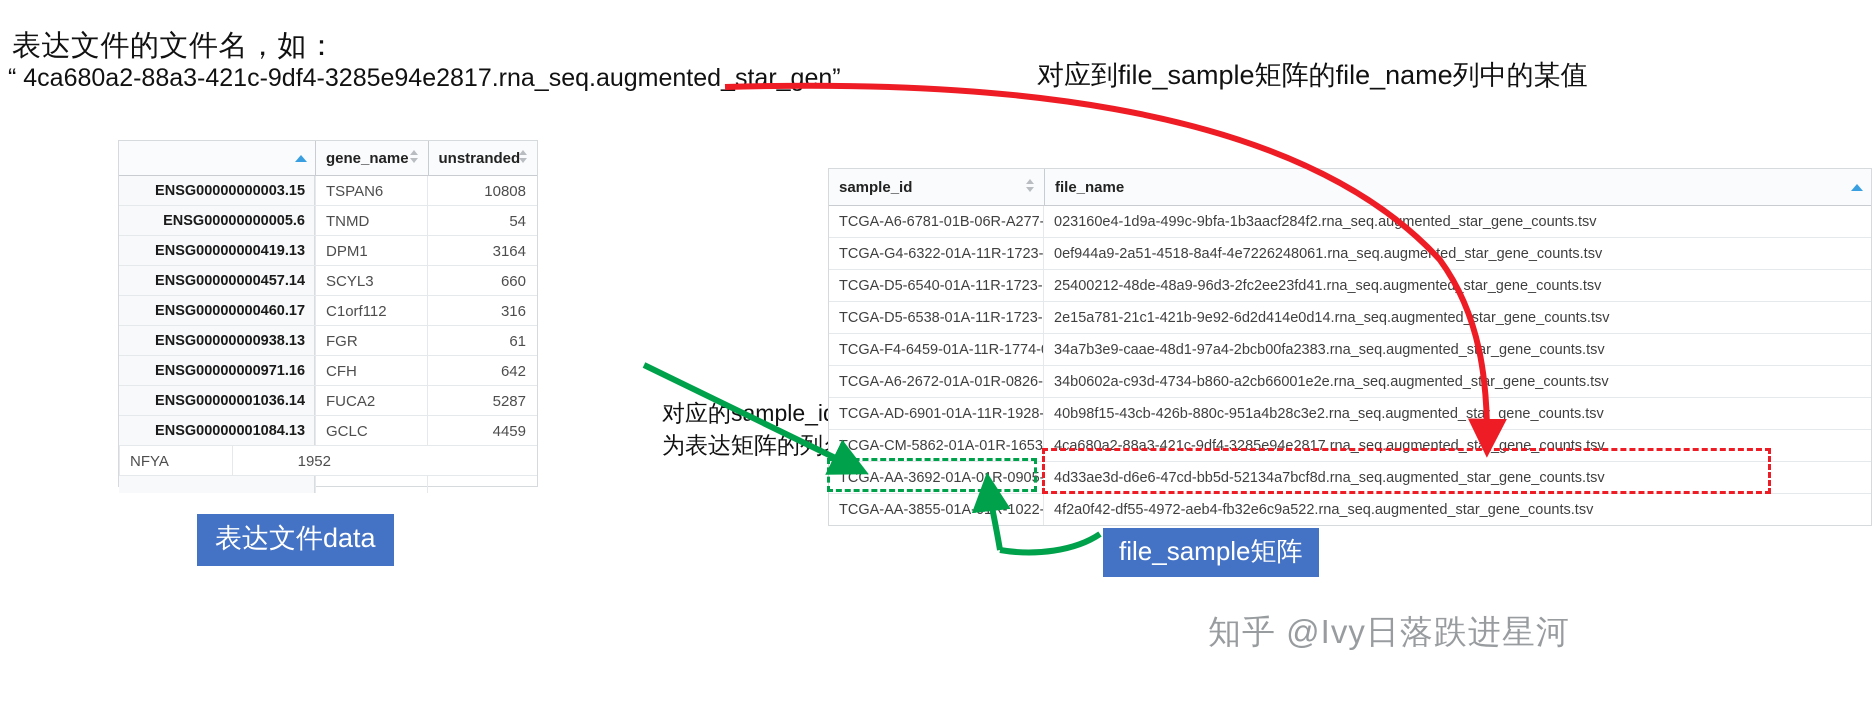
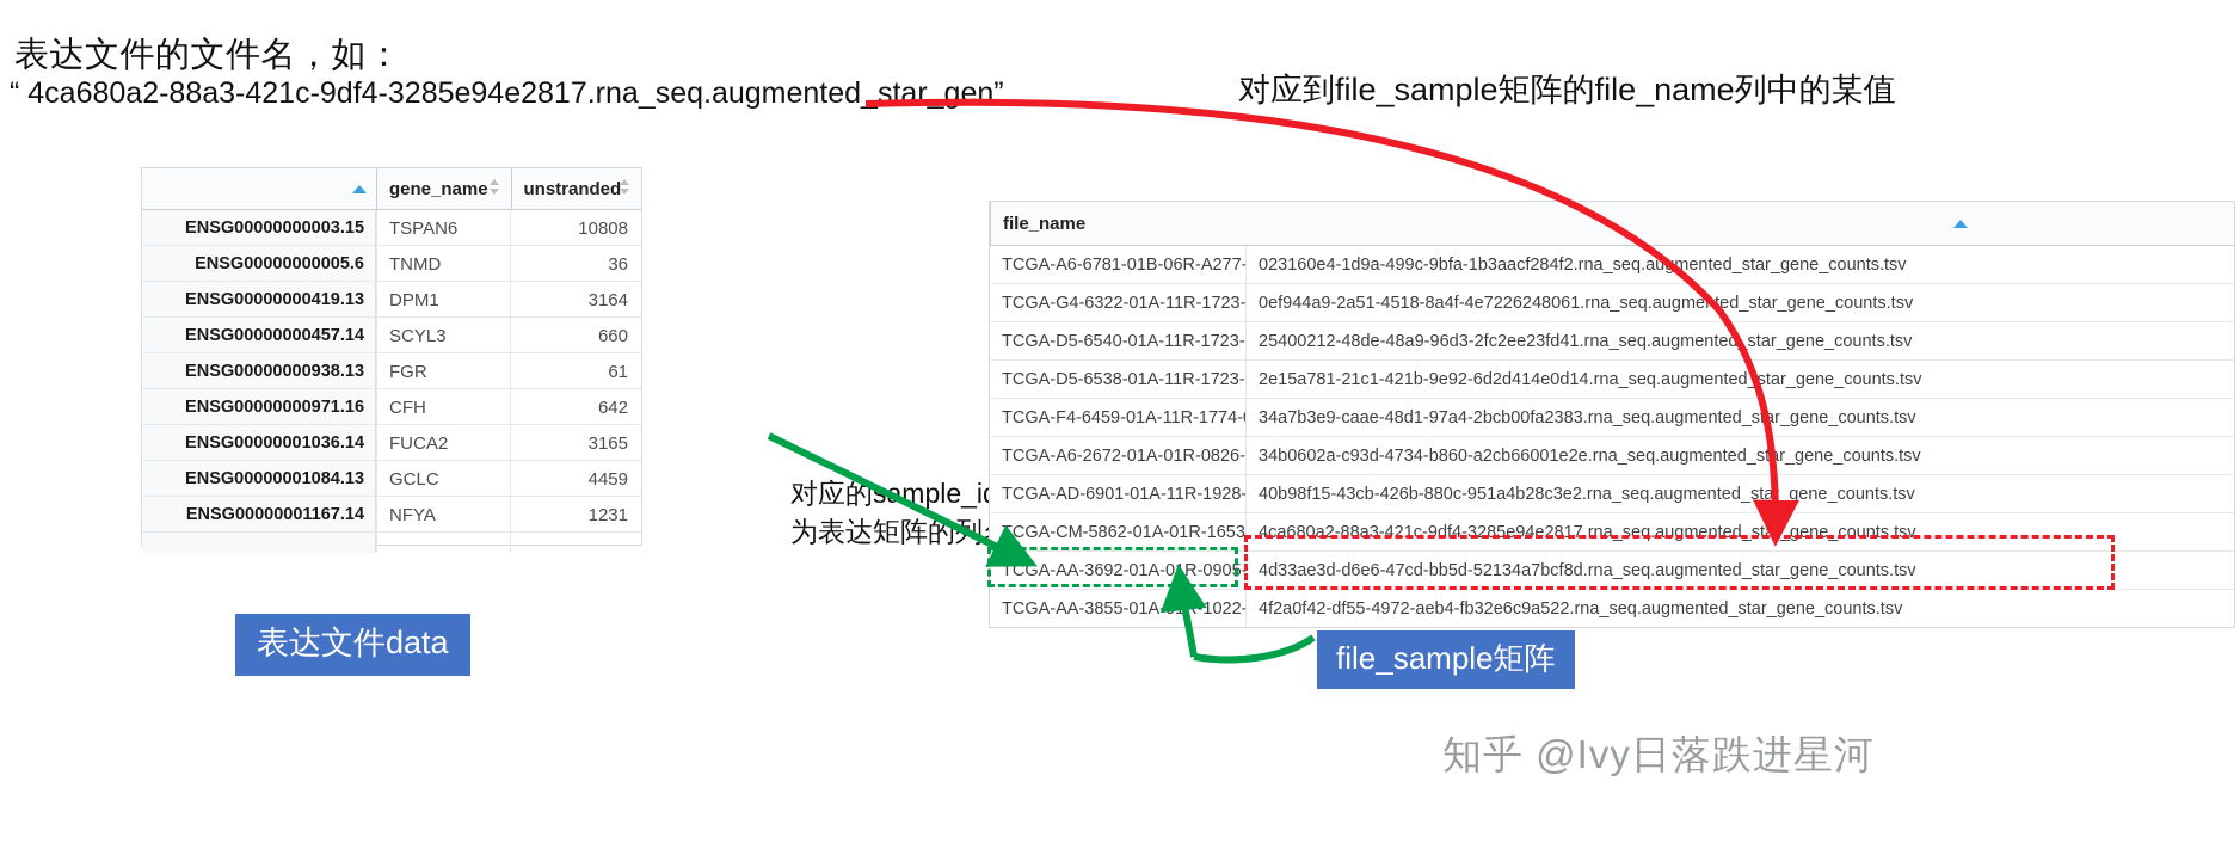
  表达文件的文件名，如：
  “ 4ca680a2-88a3-421c-9df4-3285e94e2817.rna_seq.augmented_star_gen”
  对应到file_sample矩阵的file_name列中的某值
  为表达矩阵的
  gene_name
  unstranded
  ENSG00000000003.15
  TSPAN6
  10808
  ENSG00000000005.6
  TNMD
- 54
+ 36
  ENSG00000000419.13
  DPM1
  3164
  ENSG00000000457.14
  SCYL3
  660
- ENSG00000000460.17
- C1orf112
- 316
  ENSG00000000938.13
  FGR
  61
  ENSG00000000971.16
  CFH
  642
  ENSG00000001036.14
  FUCA2
- 5287
+ 3165
  ENSG00000001084.13
  GCLC
  4459
+ ENSG00000001167.14
  NFYA
- 1952
+ 1231
  表达文件data
- sample_id
  file_name
  TCGA-A6-6781-01B-06R-A277-
  023160e4-1d9a-499c-9bfa-1b3aacf284f2.rna_seq.aumented_star_gene_counts.tsv
  TCGA-G4-6322-01A-11R-1723-
  0ef944a9-2a51-4518-8a4f-4e7226248061.rna_seq.augmeed_star_gene_counts.tsv
  TCGA-D5-6540-01A-11R-1723-
  25400212-48de-48a9-96d3-2fc2ee23fd41.rna_seq.augmentedstar_gene_counts.tsv
  TCGA-D5-6538-01A-11R-1723-
  2e15a781-21c1-421b-9e92-6d2d414e0d14.rna_seq.augmentedstar_gene_counts.tsv
  TCGA-F4-6459-01A-11R-1774-
  34a7b3e9-caae-48d1-97a4-2bcb00fa2383.rna_seq.augmented_sr_gene_counts.tsv
  TCGA-A6-2672-01A-01R-0826-
  34b0602a-c93d-4734-b860-a2cb66001e2e.rna_seq.augmented_str_gene_counts.tsv
  TCGA-AD-6901-01A-11R-1928-
  40b98f15-43cb-426b-880c-951a4b28c3e2.rna_seq.augmented_sta_gene_counts.tsv
  TCGA-CM-5862-01A-01R-1653
  4ca680a2-88a3-421c-9df4-3285e94e2817.rna_seq.augmented_sta_gene_counts.tsv
  TCGA-AA-3692-01A-01R-0905-
  4d33ae3d-d6e6-47cd-bb5d-52134a7bcf8d.rna_seq.augmented_star_gene_counts.tsv
  TCGA-AA-3855-01A-01R-1022-
  4f2a0f42-df55-4972-aeb4-fb32e6c9a522.rna_seq.augmented_star_gene_counts.tsv
  file_sample矩阵
  知乎 @Ivy日落跌进星河
